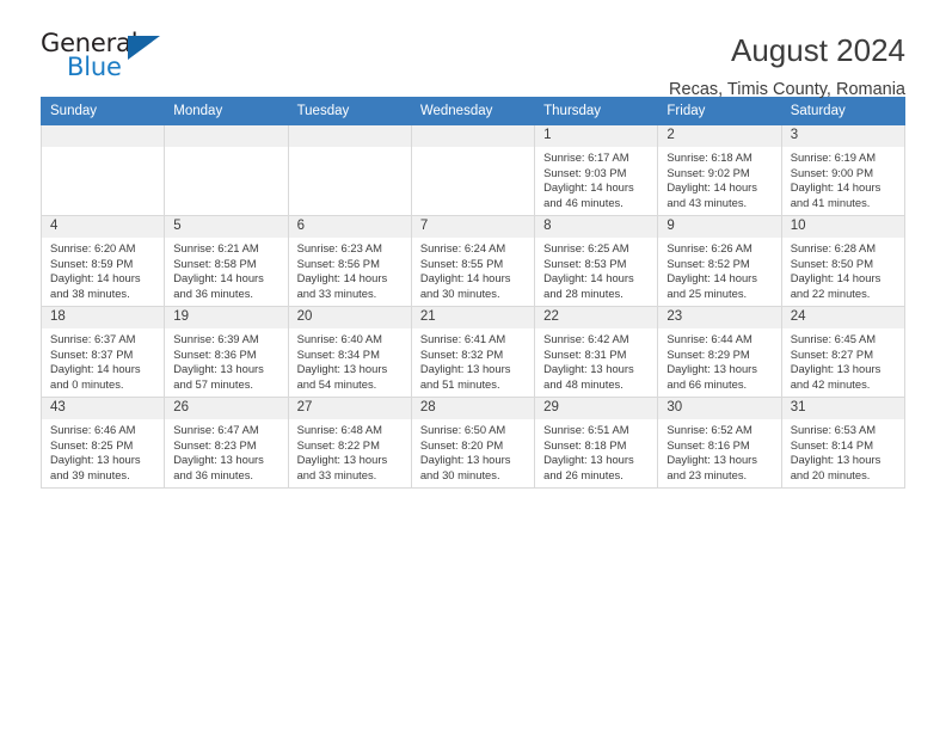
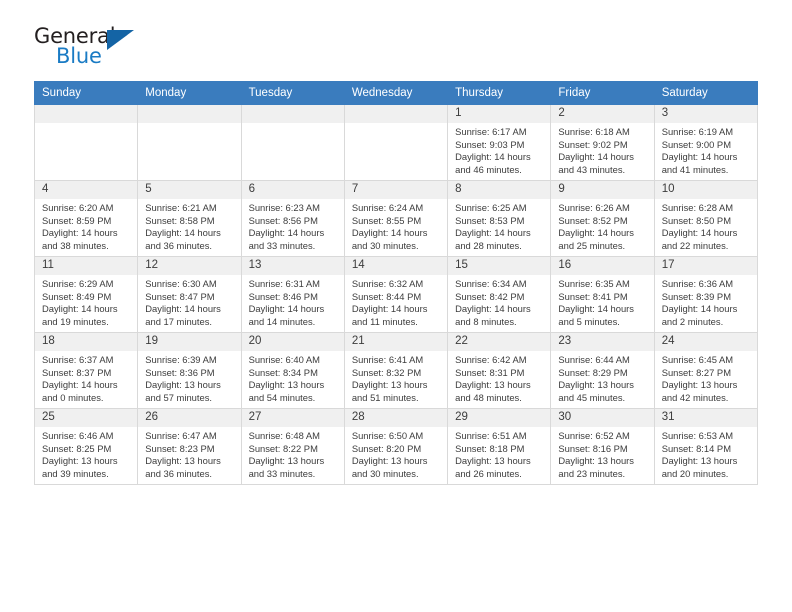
  General
  Blue
- August 2024
- Recas, Timis County, Romania
  Sunday	Monday	Tuesday	Wednesday	Thursday	Friday	Saturday
  				1Sunrise: 6:17 AMSunset: 9:03 PMDaylight: 14 hoursand 46 minutes.	2Sunrise: 6:18 AMSunset: 9:02 PMDaylight: 14 hoursand 43 minutes.	3Sunrise: 6:19 AMSunset: 9:00 PMDaylight: 14 hoursand 41 minutes.
  4Sunrise: 6:20 AMSunset: 8:59 PMDaylight: 14 hoursand 38 minutes.	5Sunrise: 6:21 AMSunset: 8:58 PMDaylight: 14 hoursand 36 minutes.	6Sunrise: 6:23 AMSunset: 8:56 PMDaylight: 14 hoursand 33 minutes.	7Sunrise: 6:24 AMSunset: 8:55 PMDaylight: 14 hoursand 30 minutes.	8Sunrise: 6:25 AMSunset: 8:53 PMDaylight: 14 hoursand 28 minutes.	9Sunrise: 6:26 AMSunset: 8:52 PMDaylight: 14 hoursand 25 minutes.	10Sunrise: 6:28 AMSunset: 8:50 PMDaylight: 14 hoursand 22 minutes.
+ 11Sunrise: 6:29 AMSunset: 8:49 PMDaylight: 14 hoursand 19 minutes.	12Sunrise: 6:30 AMSunset: 8:47 PMDaylight: 14 hoursand 17 minutes.	13Sunrise: 6:31 AMSunset: 8:46 PMDaylight: 14 hoursand 14 minutes.	14Sunrise: 6:32 AMSunset: 8:44 PMDaylight: 14 hoursand 11 minutes.	15Sunrise: 6:34 AMSunset: 8:42 PMDaylight: 14 hoursand 8 minutes.	16Sunrise: 6:35 AMSunset: 8:41 PMDaylight: 14 hoursand 5 minutes.	17Sunrise: 6:36 AMSunset: 8:39 PMDaylight: 14 hoursand 2 minutes.
- 18Sunrise: 6:37 AMSunset: 8:37 PMDaylight: 14 hoursand 0 minutes.	19Sunrise: 6:39 AMSunset: 8:36 PMDaylight: 13 hoursand 57 minutes.	20Sunrise: 6:40 AMSunset: 8:34 PMDaylight: 13 hoursand 54 minutes.	21Sunrise: 6:41 AMSunset: 8:32 PMDaylight: 13 hoursand 51 minutes.	22Sunrise: 6:42 AMSunset: 8:31 PMDaylight: 13 hoursand 48 minutes.	23Sunrise: 6:44 AMSunset: 8:29 PMDaylight: 13 hoursand 66 minutes.	24Sunrise: 6:45 AMSunset: 8:27 PMDaylight: 13 hoursand 42 minutes.
+ 18Sunrise: 6:37 AMSunset: 8:37 PMDaylight: 14 hoursand 0 minutes.	19Sunrise: 6:39 AMSunset: 8:36 PMDaylight: 13 hoursand 57 minutes.	20Sunrise: 6:40 AMSunset: 8:34 PMDaylight: 13 hoursand 54 minutes.	21Sunrise: 6:41 AMSunset: 8:32 PMDaylight: 13 hoursand 51 minutes.	22Sunrise: 6:42 AMSunset: 8:31 PMDaylight: 13 hoursand 48 minutes.	23Sunrise: 6:44 AMSunset: 8:29 PMDaylight: 13 hoursand 45 minutes.	24Sunrise: 6:45 AMSunset: 8:27 PMDaylight: 13 hoursand 42 minutes.
- 43Sunrise: 6:46 AMSunset: 8:25 PMDaylight: 13 hoursand 39 minutes.	26Sunrise: 6:47 AMSunset: 8:23 PMDaylight: 13 hoursand 36 minutes.	27Sunrise: 6:48 AMSunset: 8:22 PMDaylight: 13 hoursand 33 minutes.	28Sunrise: 6:50 AMSunset: 8:20 PMDaylight: 13 hoursand 30 minutes.	29Sunrise: 6:51 AMSunset: 8:18 PMDaylight: 13 hoursand 26 minutes.	30Sunrise: 6:52 AMSunset: 8:16 PMDaylight: 13 hoursand 23 minutes.	31Sunrise: 6:53 AMSunset: 8:14 PMDaylight: 13 hoursand 20 minutes.
+ 25Sunrise: 6:46 AMSunset: 8:25 PMDaylight: 13 hoursand 39 minutes.	26Sunrise: 6:47 AMSunset: 8:23 PMDaylight: 13 hoursand 36 minutes.	27Sunrise: 6:48 AMSunset: 8:22 PMDaylight: 13 hoursand 33 minutes.	28Sunrise: 6:50 AMSunset: 8:20 PMDaylight: 13 hoursand 30 minutes.	29Sunrise: 6:51 AMSunset: 8:18 PMDaylight: 13 hoursand 26 minutes.	30Sunrise: 6:52 AMSunset: 8:16 PMDaylight: 13 hoursand 23 minutes.	31Sunrise: 6:53 AMSunset: 8:14 PMDaylight: 13 hoursand 20 minutes.
